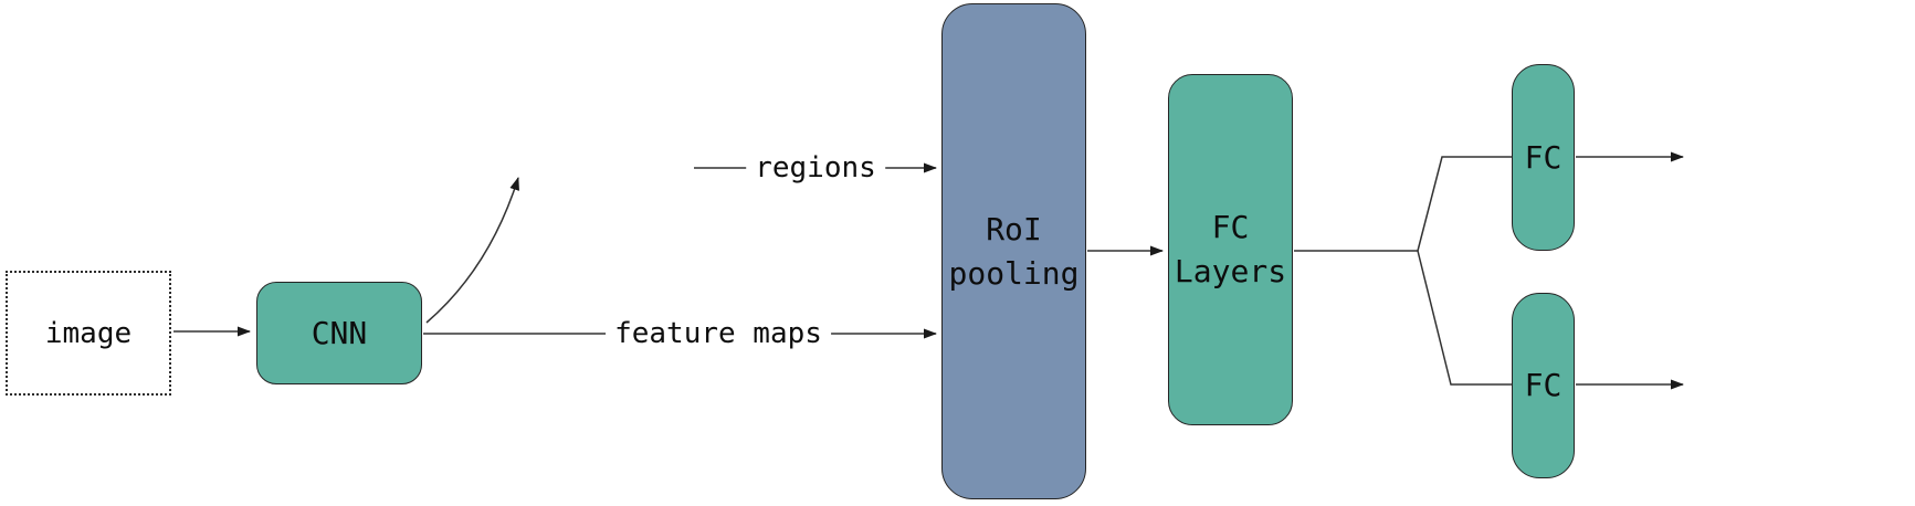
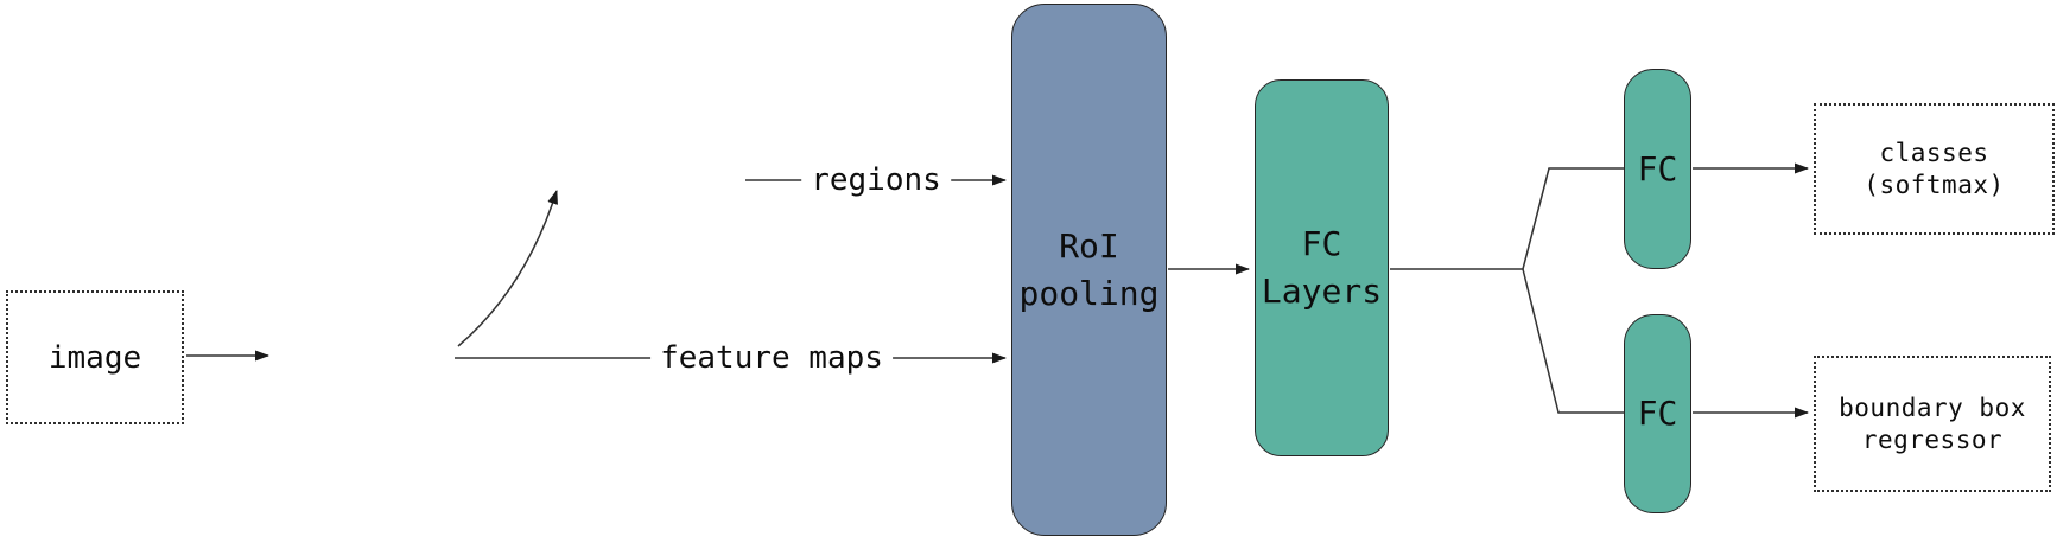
  image
- CNN
  RoI
  pooling
  FC
  Layers
  FC
  FC
+ classes
+ (softmax)
+ boundary box
+ regressor
  regions
  feature maps
